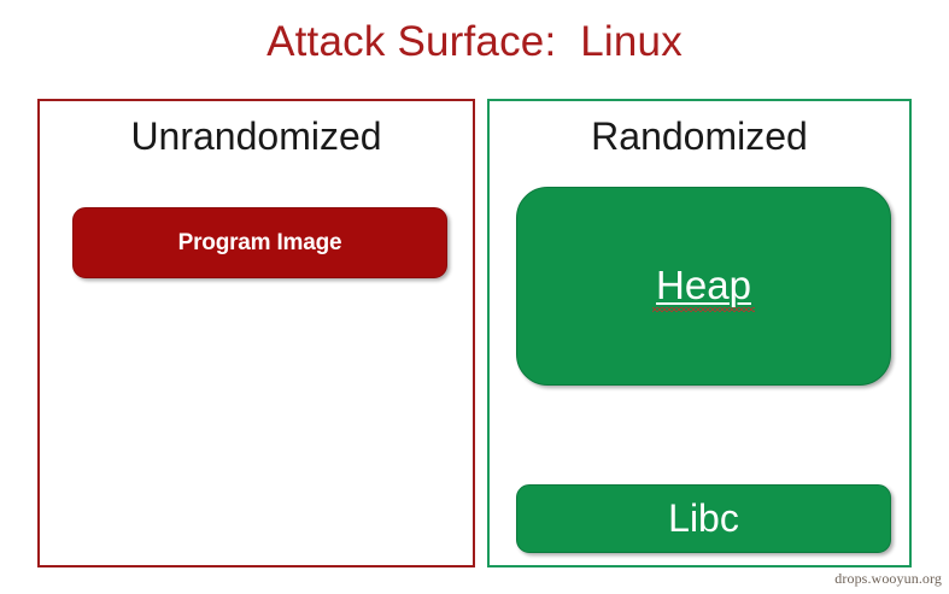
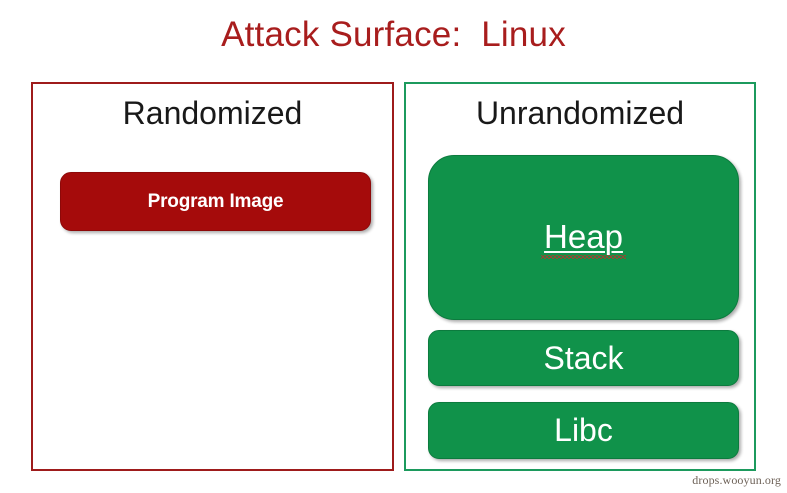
  Attack Surface: Linux
- Unrandomized
+ Randomized
  Program Image
- Randomized
+ Unrandomized
  Heap
+ Stack
  Libc
  drops.wooyun.org
